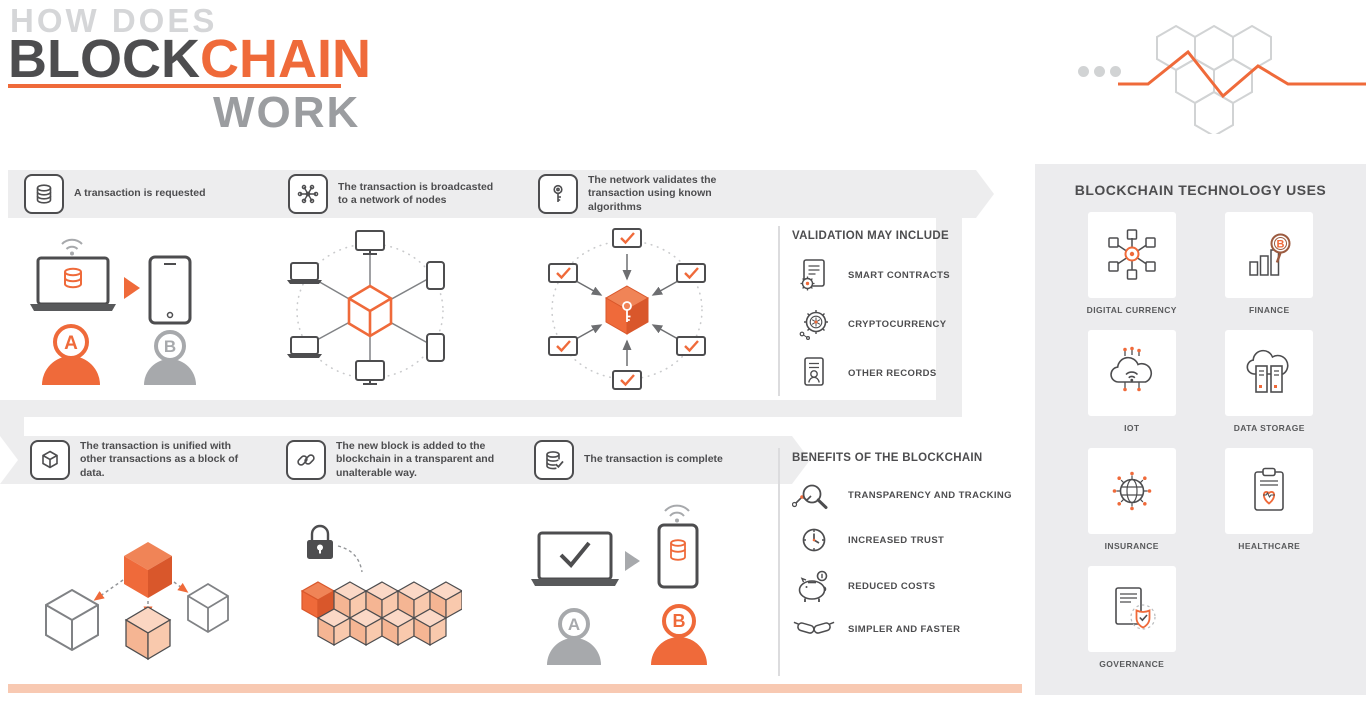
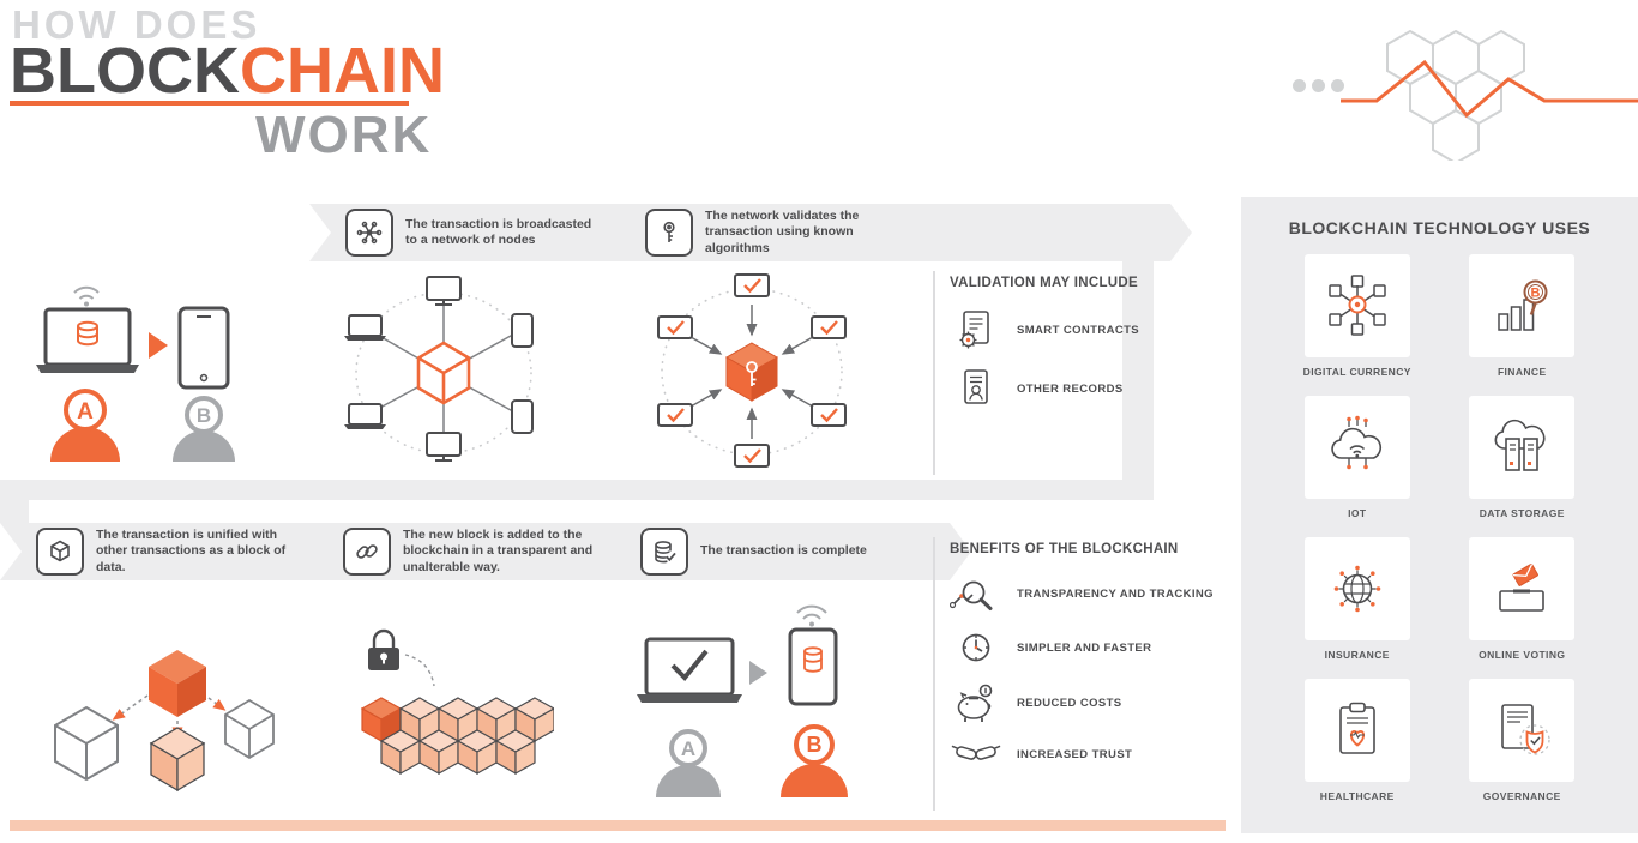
  HOW DOES
  BLOCKCHAIN
  WORK
- A transaction is requested
  The transaction is broadcasted to a network of nodes
  The network validates the transaction using known algorithms
  The transaction is unified with other transactions as a block of data.
  The new block is added to the blockchain in a transparent and unalterable way.
  The transaction is complete
  A
  B
  VALIDATION MAY INCLUDE
  SMART CONTRACTS
- CRYPTOCURRENCY
  OTHER RECORDS
  A
  B
  BENEFITS OF THE BLOCKCHAIN
  TRANSPARENCY AND TRACKING
- INCREASED TRUST
+ SIMPLER AND FASTER
  REDUCED COSTS
- SIMPLER AND FASTER
+ INCREASED TRUST
  BLOCKCHAIN TECHNOLOGY USES
  DIGITAL CURRENCY
  B
  FINANCE
  IOT
  DATA STORAGE
  INSURANCE
+ ONLINE VOTING
  HEALTHCARE
  GOVERNANCE
